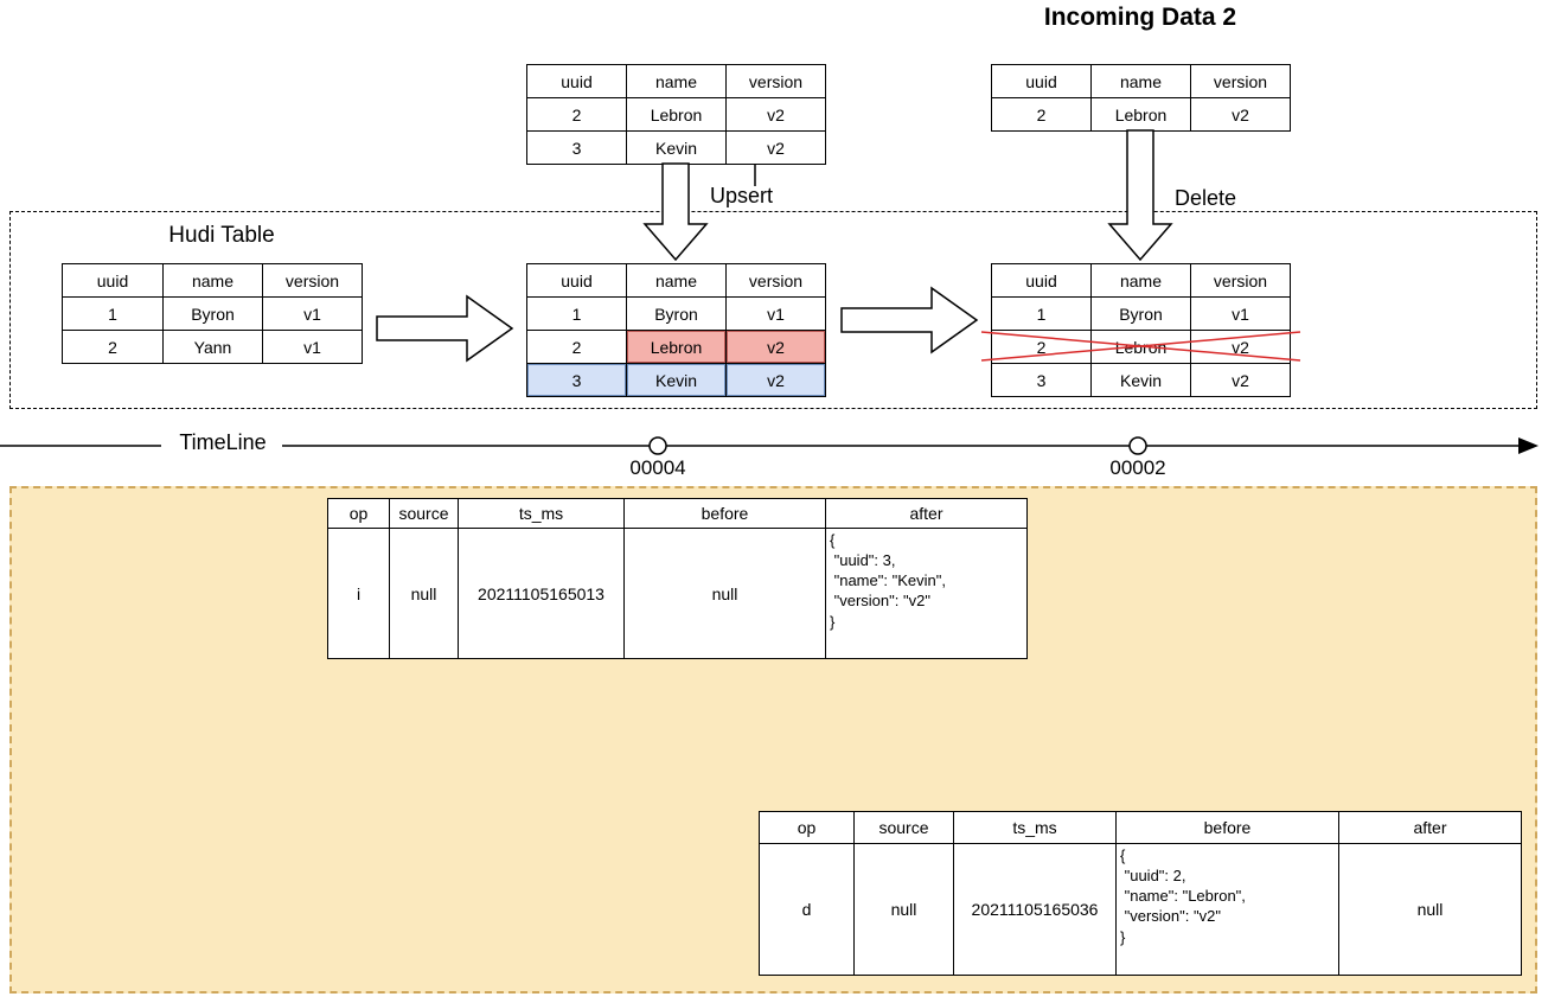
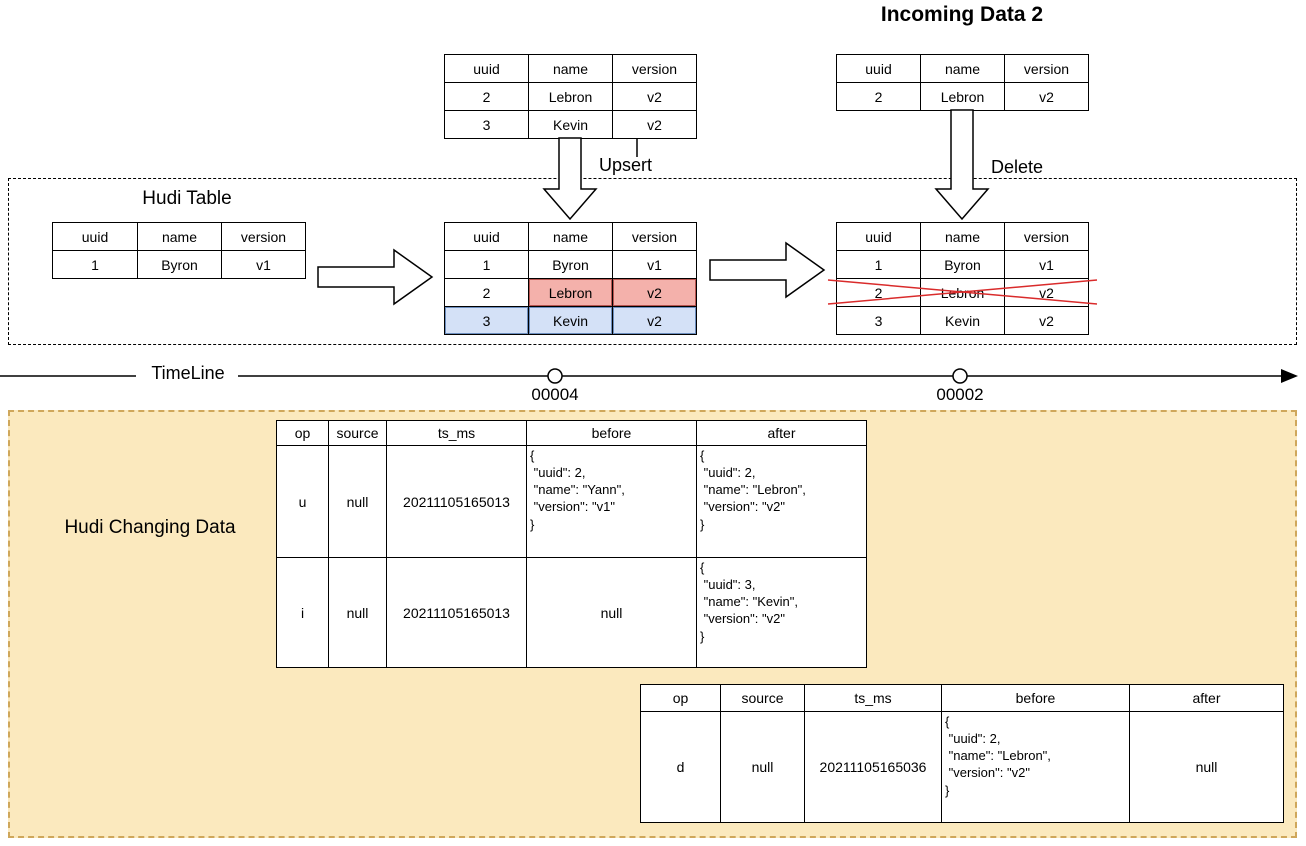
  Incoming Data 2
  uuid	name	version
  2	Lebron	v2
  3	Kevin	v2
  uuid	name	version
  2	Lebron	v2
  Upsert
  Delete
  Hudi Table
  uuid	name	version
  1	Byron	v1
- 2	Yann	v1
  uuid	name	version
  1	Byron	v1
  2	Lebron	v2
  3	Kevin	v2
  uuid	name	version
  1	Byron	v1
  3	Kevin	v2
  TimeLine
  00004
  00002
+ Hudi Changing Data
  op	source	ts_ms	before	after
+ u	null	20211105165013	{ "uuid": 2, "name": "Yann", "version": "v1" }	{ "uuid": 2, "name": "Lebron", "version": "v2" }
  i	null	20211105165013	null	{ "uuid": 3, "name": "Kevin", "version": "v2" }
  op	source	ts_ms	before	after
  d	null	20211105165036	{ "uuid": 2, "name": "Lebron", "version": "v2" }	null
